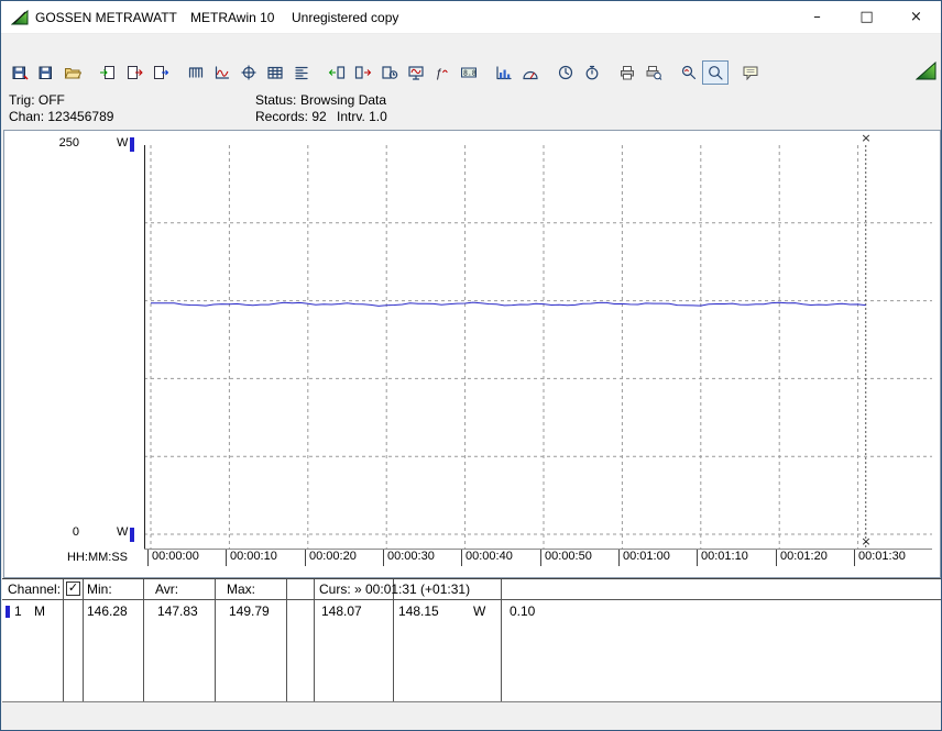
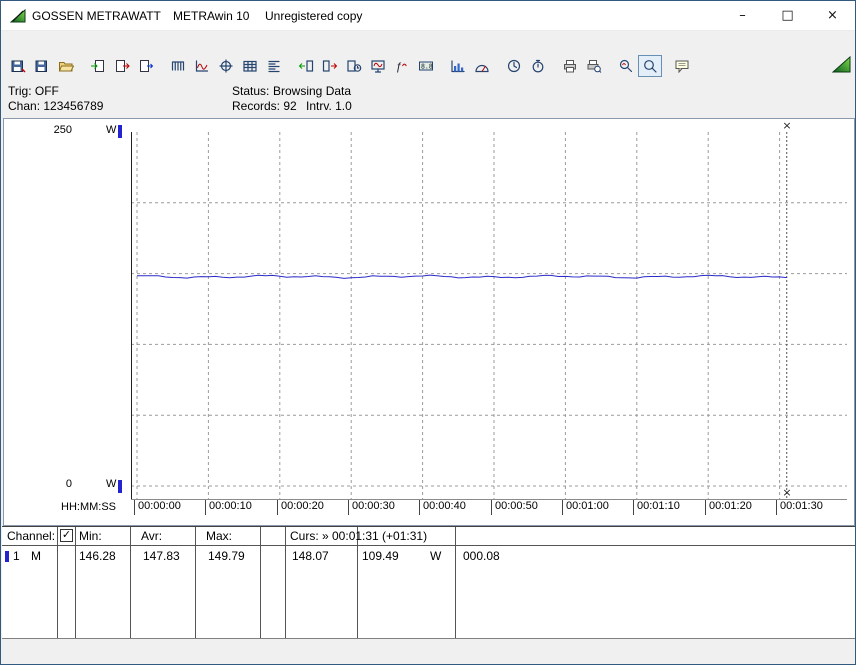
  GOSSEN METRAWATT
  METRAwin 10
  Unregistered copy
  –
  □
  ×
  ƒ
  Trig: OFF
  Chan: 123456789
  Status:
  Browsing Data
  Records: 92
  Intrv. 1.0
  250
  W
  0
  W
  ×
  ×
  HH:MM:SS
  00:00:00
  00:00:10
  00:00:20
  00:00:30
  00:00:40
  00:00:50
  00:01:00
  00:01:10
  00:01:20
  00:01:30
  Channel:
  ✓
  Min:
  Avr:
  Max:
  Curs: » 00:01:31 (+01:31)
  1
  M
  146.28
  147.83
  149.79
  148.07
- 148.15
+ 109.49
  W
- 0.10
+ 000.08
